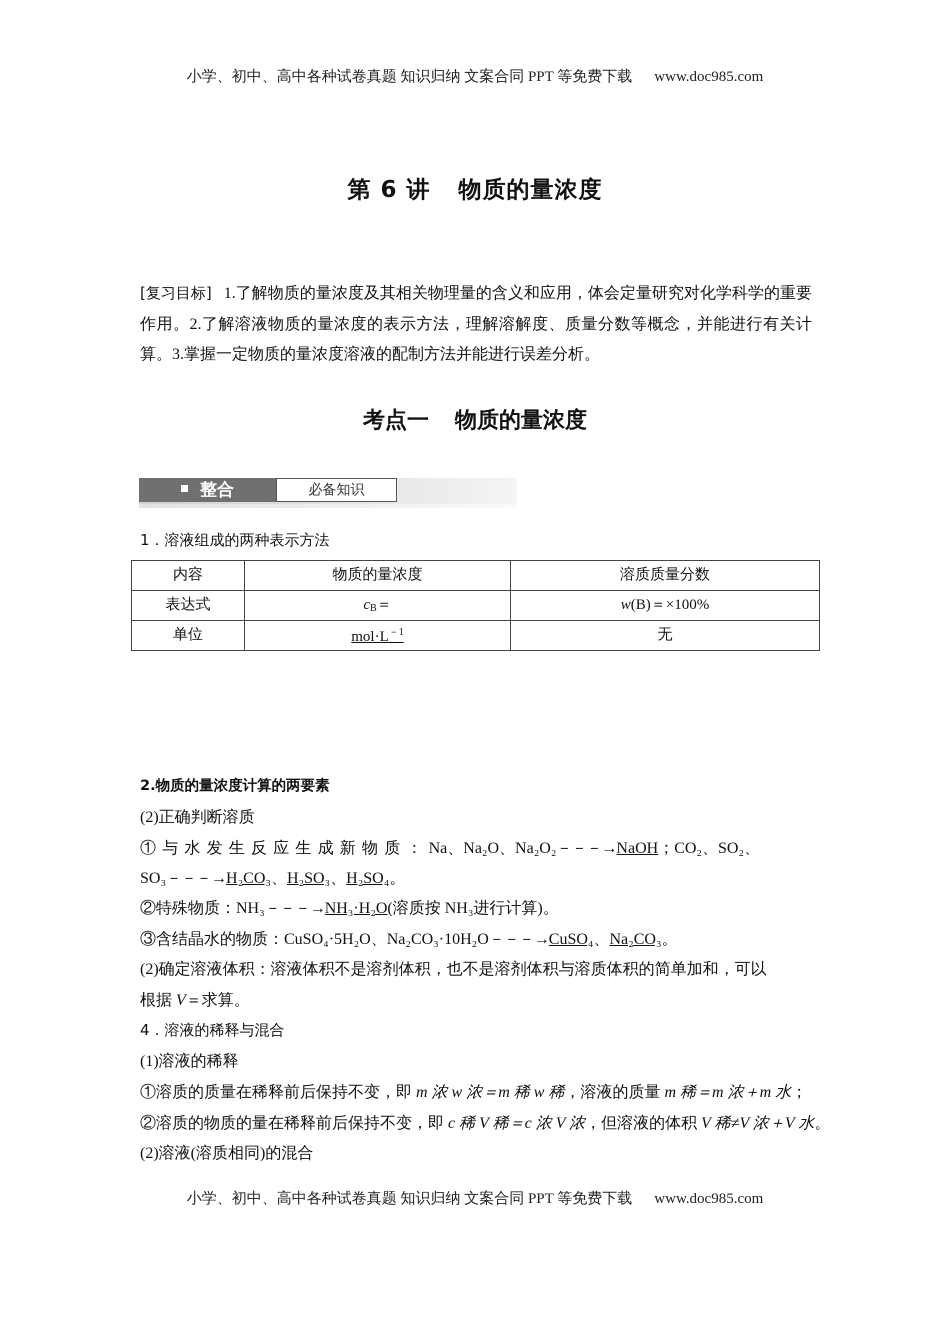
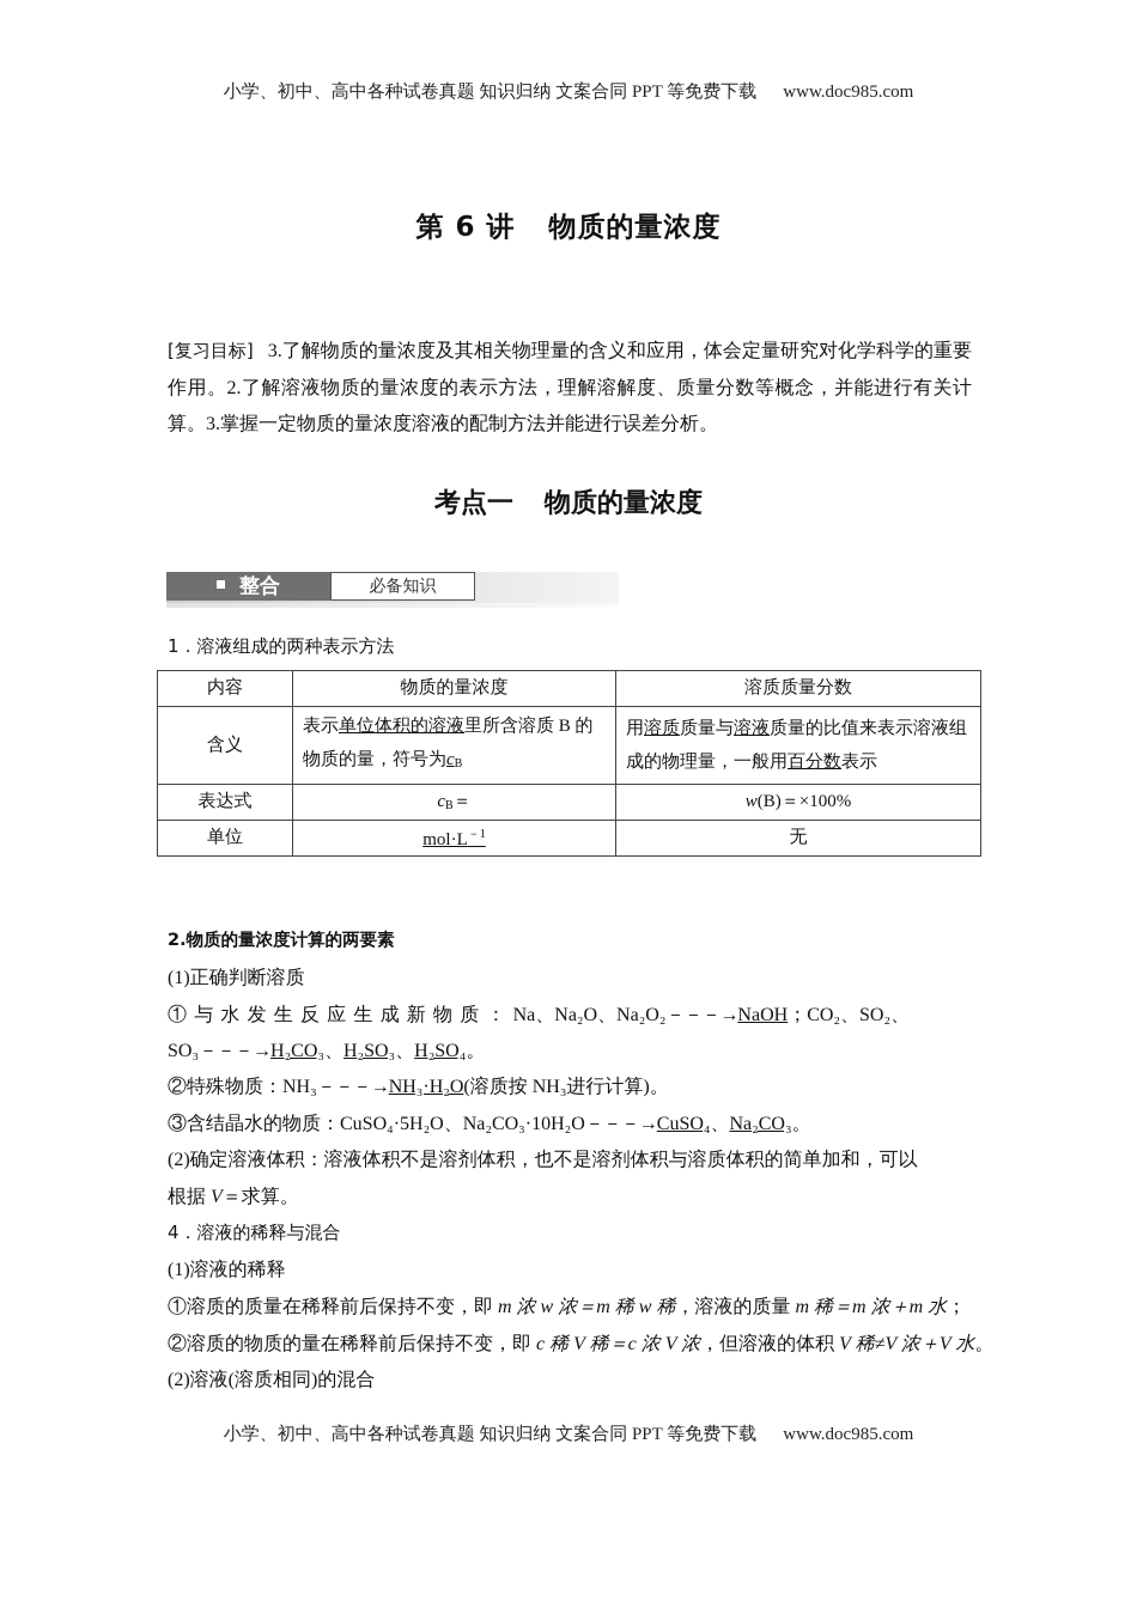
  小学、初中、高中各种试卷真题 知识归纳 文案合同 PPT 等免费下载 www.doc985.com
  第 6 讲 物质的量浓度
- [复习目标] 1.了解物质的量浓度及其相关物理量的含义和应用，体会定量研究对化学科学的重要作用。2.了解溶液物质的量浓度的表示方法，理解溶解度、质量分数等概念，并能进行有关计算。3.掌握一定物质的量浓度溶液的配制方法并能进行误差分析。
+ [复习目标] 3.了解物质的量浓度及其相关物理量的含义和应用，体会定量研究对化学科学的重要作用。2.了解溶液物质的量浓度的表示方法，理解溶解度、质量分数等概念，并能进行有关计算。3.掌握一定物质的量浓度溶液的配制方法并能进行误差分析。
  考点一 物质的量浓度
  整合
  必备知识
  1．溶液组成的两种表示方法
  内容	物质的量浓度	溶质质量分数
+ 含义	表示单位体积的溶液里所含溶质 B 的物质的量，符号为cB	用溶质质量与溶液质量的比值来表示溶液组成的物理量，一般用百分数表示
  表达式	cB＝	w(B)＝×100%
  单位	mol·L－1	无
  2.物质的量浓度计算的两要素
- (2)正确判断溶质
+ (1)正确判断溶质
  ①与水发生反应生成新物质：Na、Na₂O、Na₂O₂－－－→NaOH；CO₂、SO₂、
  SO₃－－－→H₂CO₃、H₂SO₃、H₂SO₄。
  ②特殊物质：NH₃－－－→NH₃·H₂O(溶质按 NH₃进行计算)。
  ③含结晶水的物质：CuSO₄·5H₂O、Na₂CO₃·10H₂O－－－→CuSO₄、Na₂CO₃。
  (2)确定溶液体积：溶液体积不是溶剂体积，也不是溶剂体积与溶质体积的简单加和，可以
  根据 V＝求算。
  4．溶液的稀释与混合
  (1)溶液的稀释
  ①溶质的质量在稀释前后保持不变，即 m 浓 w 浓＝m 稀 w 稀，溶液的质量 m 稀＝m 浓＋m 水；
  ②溶质的物质的量在稀释前后保持不变，即 c 稀 V 稀＝c 浓 V 浓，但溶液的体积 V 稀≠V 浓＋V 水。
  (2)溶液(溶质相同)的混合
  小学、初中、高中各种试卷真题 知识归纳 文案合同 PPT 等免费下载 www.doc985.com
